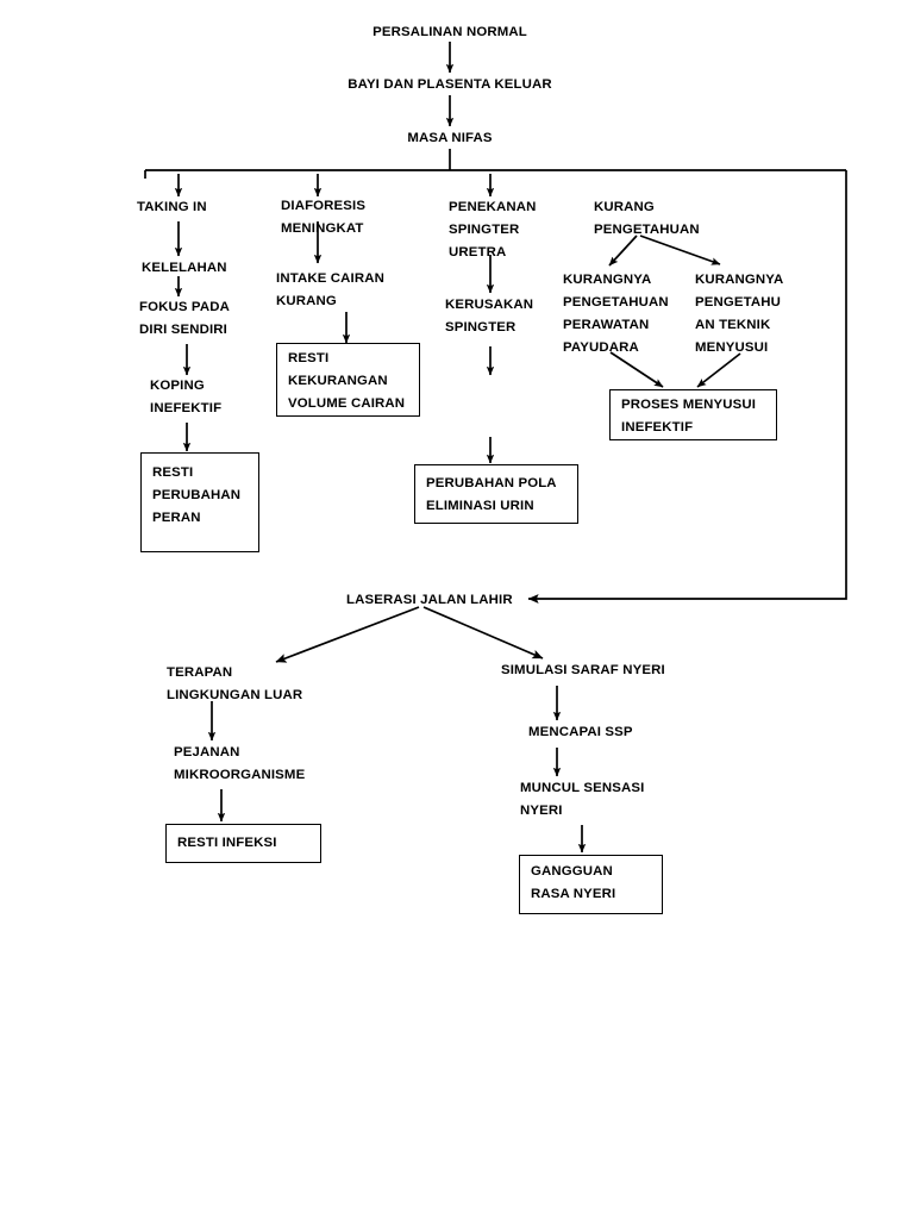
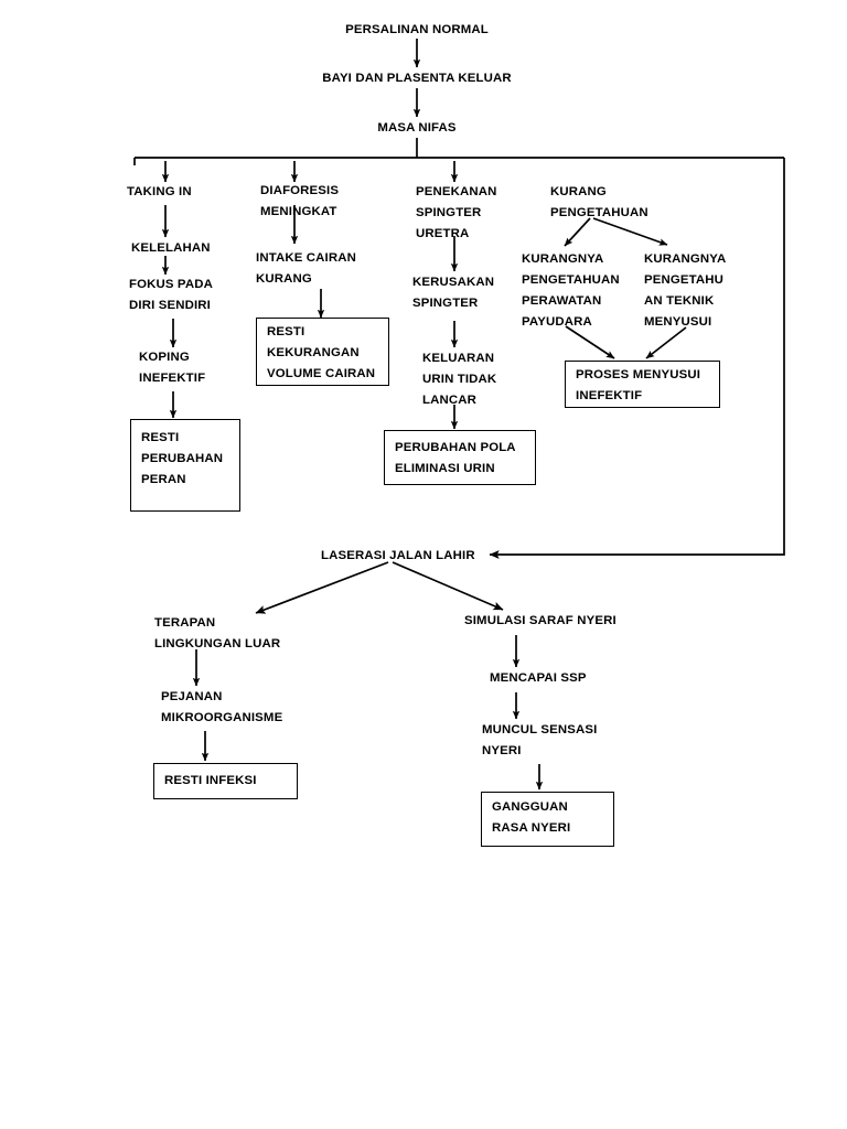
  PERSALINAN NORMAL
  BAYI DAN PLASENTA KELUAR
  MASA NIFAS
  TAKING IN
  KELELAHAN
  FOKUS PADA
  DIRI SENDIRI
  KOPING
  INEFEKTIF
  DIAFORESIS
  MENINGKAT
  INTAKE CAIRAN
  KURANG
  PENEKANAN
  SPINGTER
  URETRA
  KERUSAKAN
  SPINGTER
+ KELUARAN
+ URIN TIDAK
+ LANCAR
  KURANG
  PENGETAHUAN
  KURANGNYA
  PENGETAHUAN
  PERAWATAN
  PAYUDARA
  KURANGNYA
  PENGETAHU
  AN TEKNIK
  MENYUSUI
  LASERASI JALAN LAHIR
  TERAPAN
  LINGKUNGAN LUAR
  PEJANAN
  MIKROORGANISME
  SIMULASI SARAF NYERI
  MENCAPAI SSP
  MUNCUL SENSASI
  NYERI
  RESTI
  PERUBAHAN
  PERAN
  RESTI
  KEKURANGAN
  VOLUME CAIRAN
  PERUBAHAN POLA
  ELIMINASI URIN
  PROSES MENYUSUI
  INEFEKTIF
  RESTI INFEKSI
  GANGGUAN
  RASA NYERI
